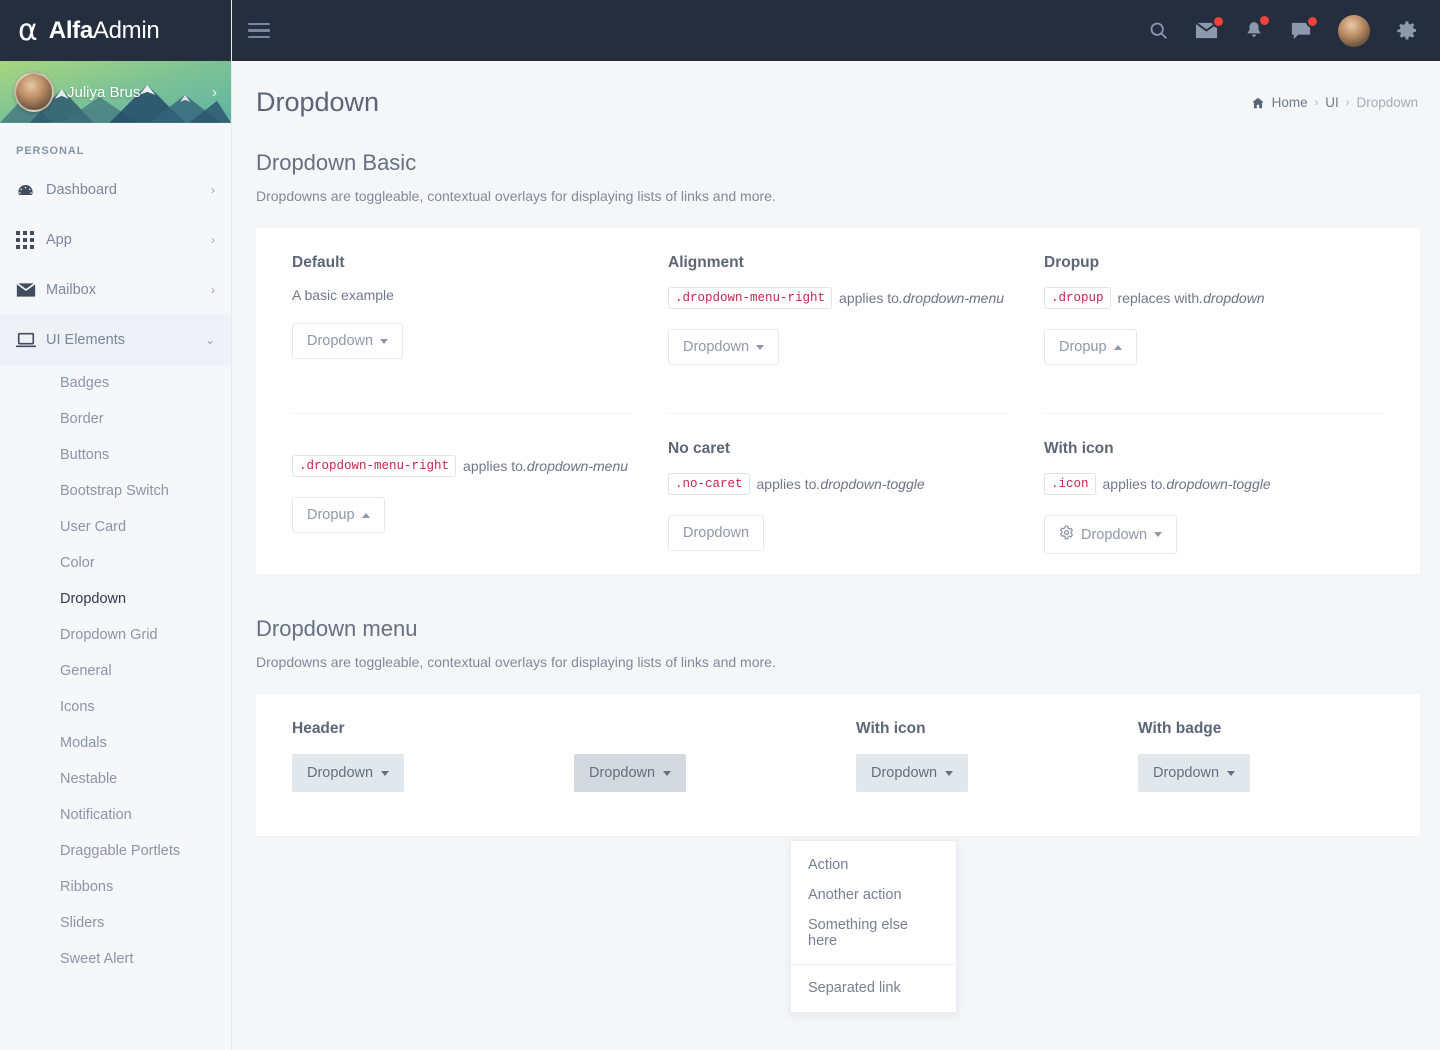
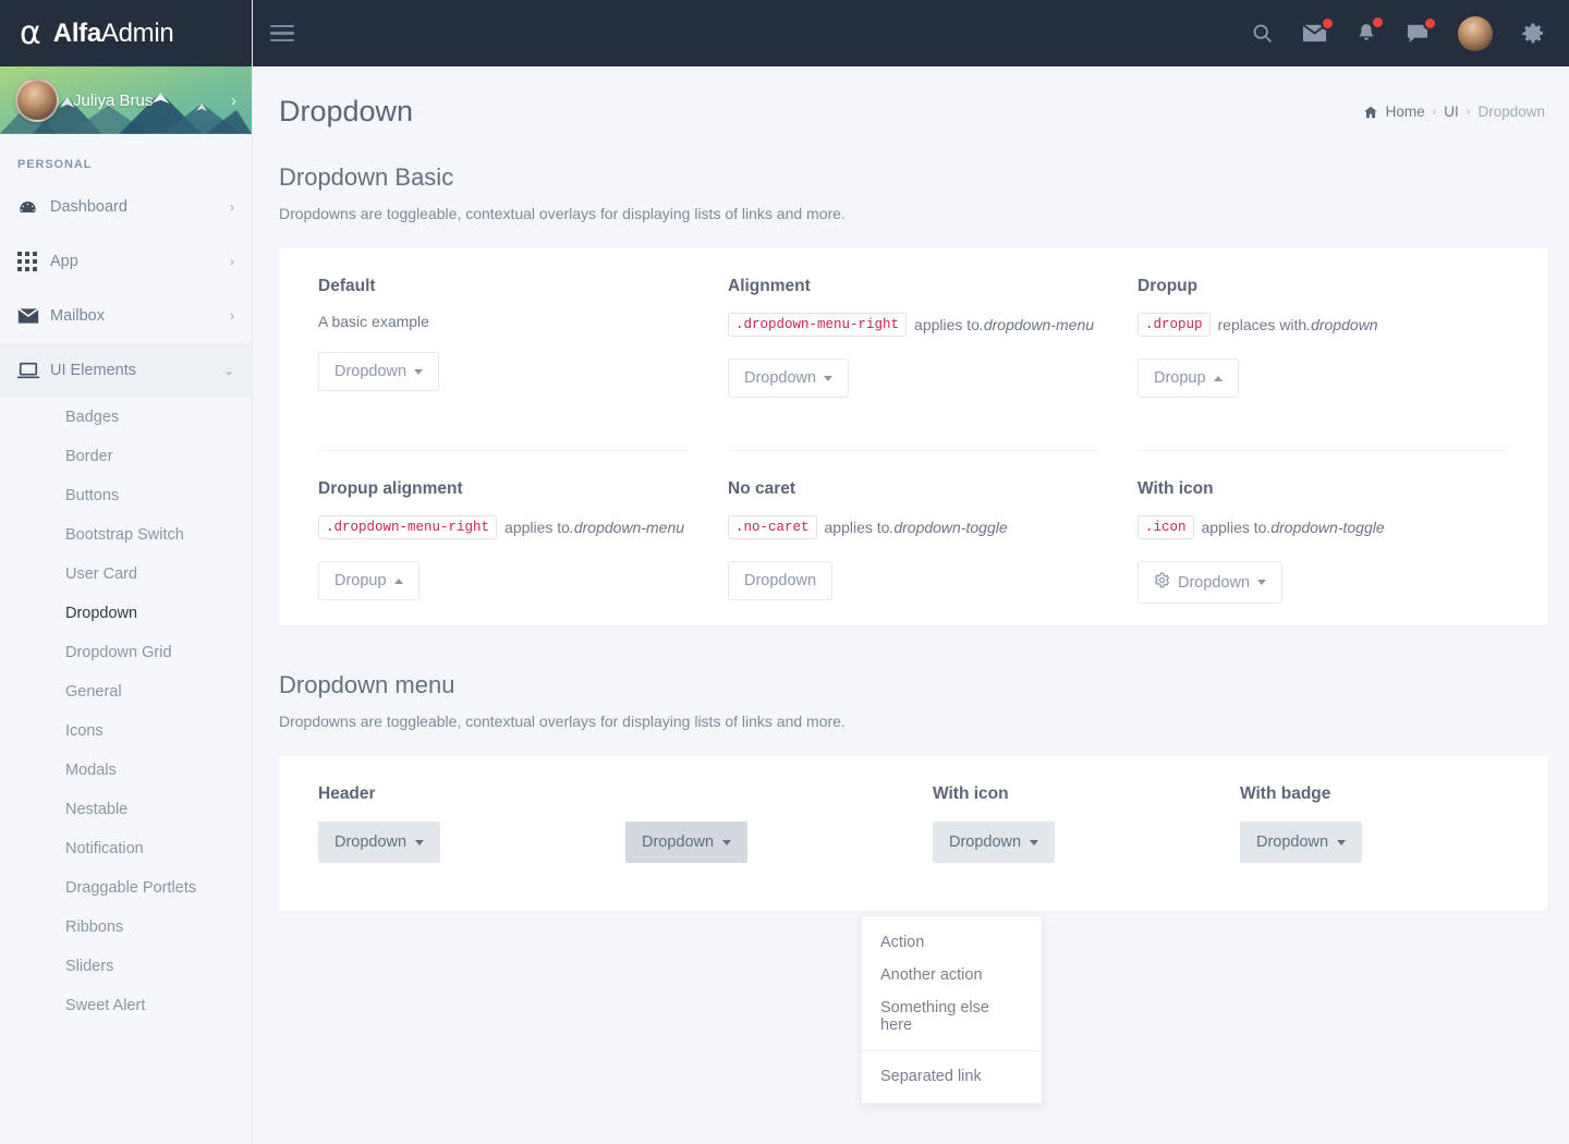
  α
  AlfaAdmin
  Juliya Brus
  ›
  PERSONAL
  Dashboard
  ›
  App
  ›
  Mailbox
  ›
  UI Elements
  ⌄
  Badges
  Border
  Buttons
  Bootstrap Switch
  User Card
- Color
  Dropdown
  Dropdown Grid
  General
  Icons
  Modals
  Nestable
  Notification
  Draggable Portlets
  Ribbons
  Sliders
  Sweet Alert
  Dropdown
  Home
  ›
  UI
  ›
  Dropdown
  Dropdown Basic
  Dropdowns are toggleable, contextual overlays for displaying lists of links and more.
  Default
  A basic example
  Dropdown
  Alignment
  .dropdown-menu-right
  applies to
  .dropdown-menu
  Dropdown
  Dropup
  .dropup
  replaces with
  .dropdown
  Dropup
+ Dropup alignment
  .dropdown-menu-right
  applies to
  .dropdown-menu
  Dropup
  No caret
  .no-caret
  applies to
  .dropdown-toggle
  Dropdown
  With icon
  .icon
  applies to
  .dropdown-toggle
  Dropdown
  Dropdown menu
  Dropdowns are toggleable, contextual overlays for displaying lists of links and more.
  Header
  Dropdown
  Dropdown
  With icon
  Dropdown
  With badge
  Dropdown
  Action
  Another action
  Something else here
  Separated link
